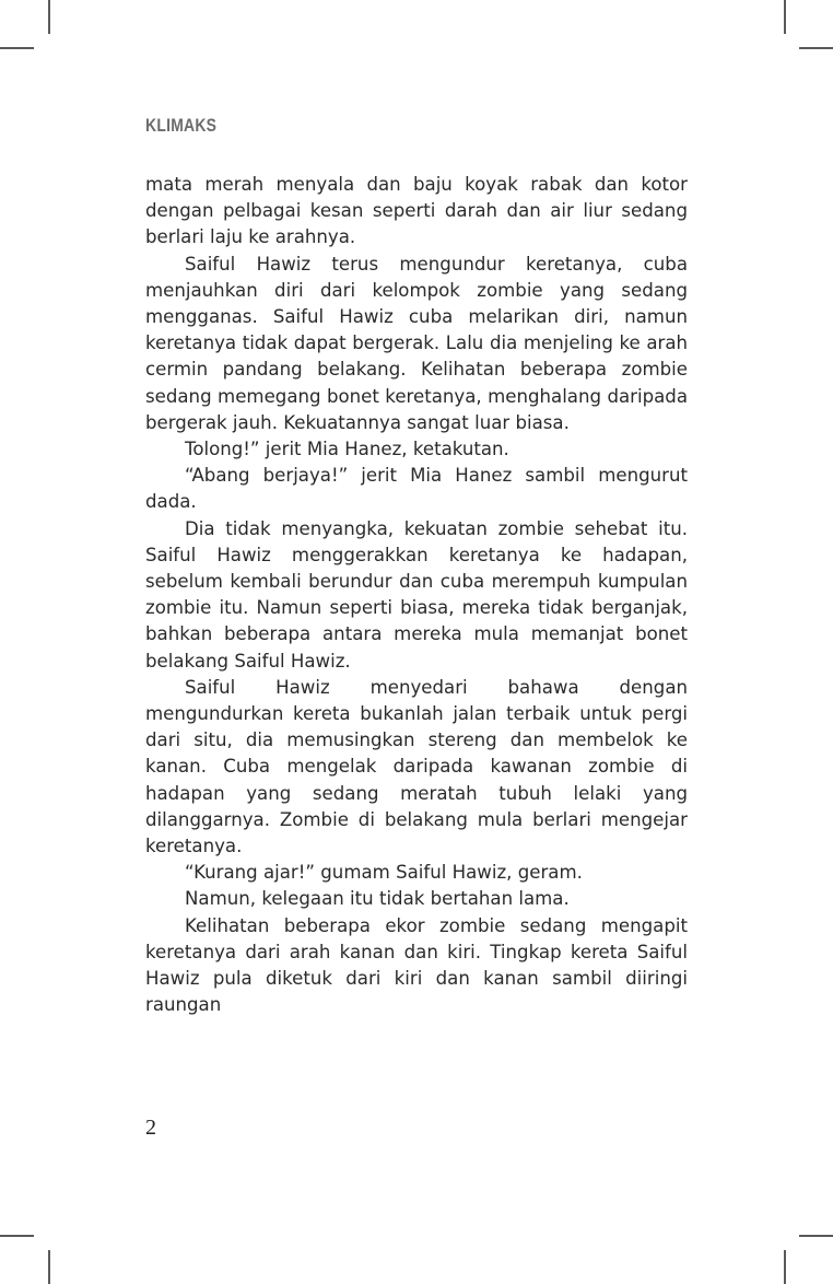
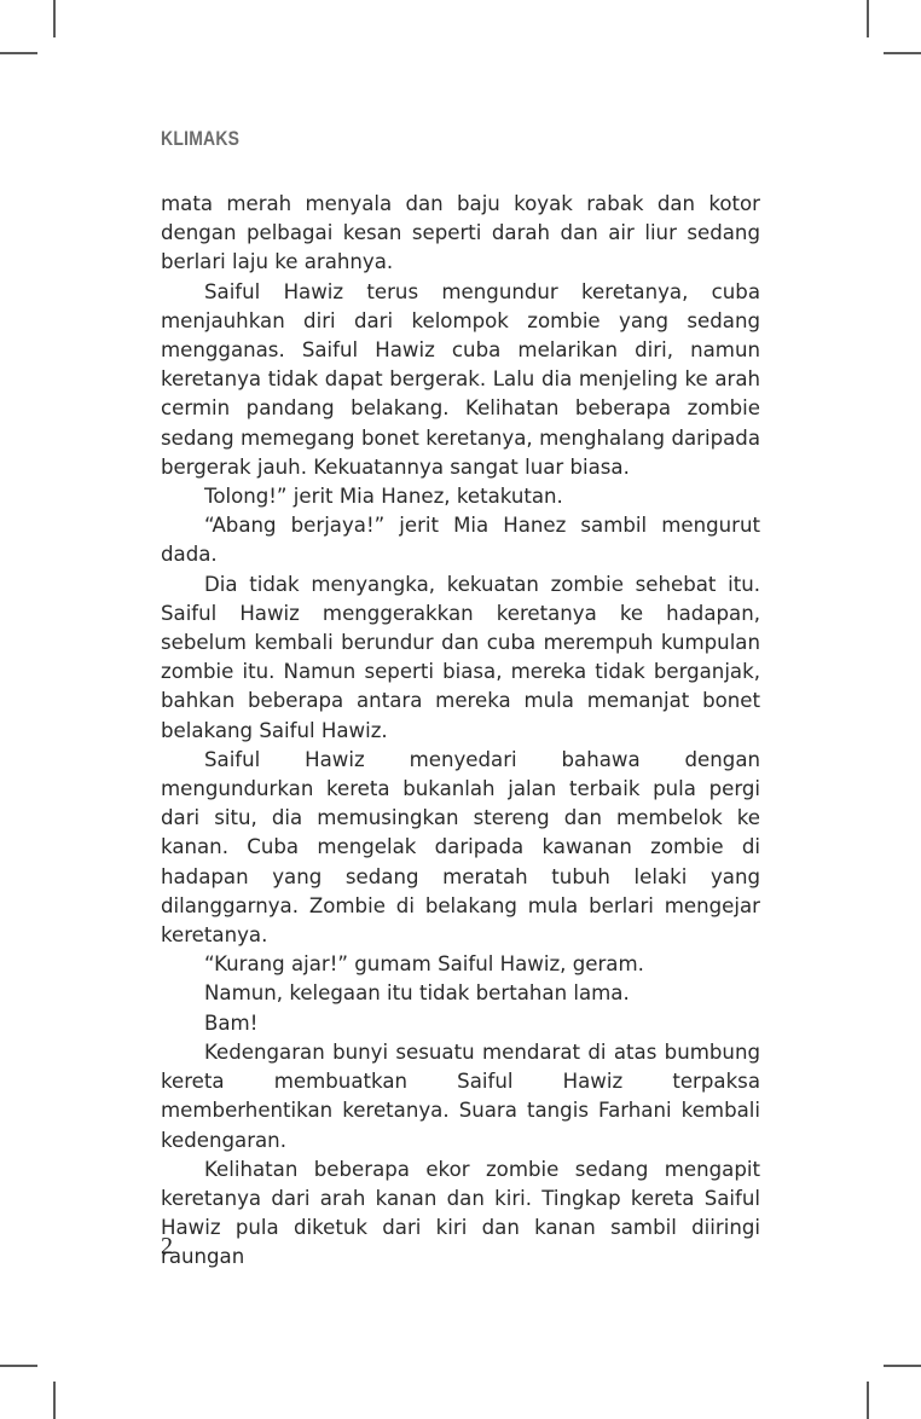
  KLIMAKS
  mata merah menyala dan baju koyak rabak dan kotor dengan pelbagai kesan seperti darah dan air liur sedang berlari laju ke arahnya.
  Saiful Hawiz terus mengundur keretanya, cuba menjauhkan diri dari kelompok zombie yang sedang mengganas. Saiful Hawiz cuba melarikan diri, namun keretanya tidak dapat bergerak. Lalu dia menjeling ke arah cermin pandang belakang. Kelihatan beberapa zombie sedang memegang bonet keretanya, menghalang daripada bergerak jauh. Kekuatannya sangat luar biasa.
  Tolong!” jerit Mia Hanez, ketakutan.
  “Abang berjaya!” jerit Mia Hanez sambil mengurut dada.
  Dia tidak menyangka, kekuatan zombie sehebat itu. Saiful Hawiz menggerakkan keretanya ke hadapan, sebelum kembali berundur dan cuba merempuh kumpulan zombie itu. Namun seperti biasa, mereka tidak berganjak, bahkan beberapa antara mereka mula memanjat bonet belakang Saiful Hawiz.
- Saiful Hawiz menyedari bahawa dengan mengundurkan kereta bukanlah jalan terbaik untuk pergi dari situ, dia memusingkan stereng dan membelok ke kanan. Cuba mengelak daripada kawanan zombie di hadapan yang sedang meratah tubuh lelaki yang dilanggarnya. Zombie di belakang mula berlari mengejar keretanya.
+ Saiful Hawiz menyedari bahawa dengan mengundurkan kereta bukanlah jalan terbaik pula pergi dari situ, dia memusingkan stereng dan membelok ke kanan. Cuba mengelak daripada kawanan zombie di hadapan yang sedang meratah tubuh lelaki yang dilanggarnya. Zombie di belakang mula berlari mengejar keretanya.
  “Kurang ajar!” gumam Saiful Hawiz, geram.
  Namun, kelegaan itu tidak bertahan lama.
+ Bam!
+ Kedengaran bunyi sesuatu mendarat di atas bumbung kereta membuatkan Saiful Hawiz terpaksa memberhentikan keretanya. Suara tangis Farhani kembali kedengaran.
  Kelihatan beberapa ekor zombie sedang mengapit keretanya dari arah kanan dan kiri. Tingkap kereta Saiful Hawiz pula diketuk dari kiri dan kanan sambil diiringi raungan
  2
